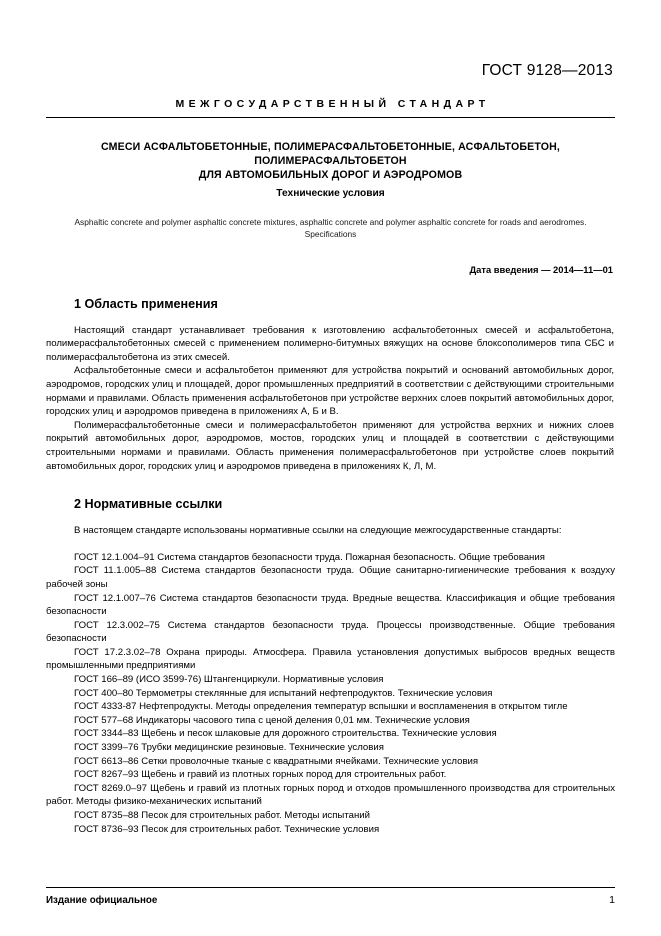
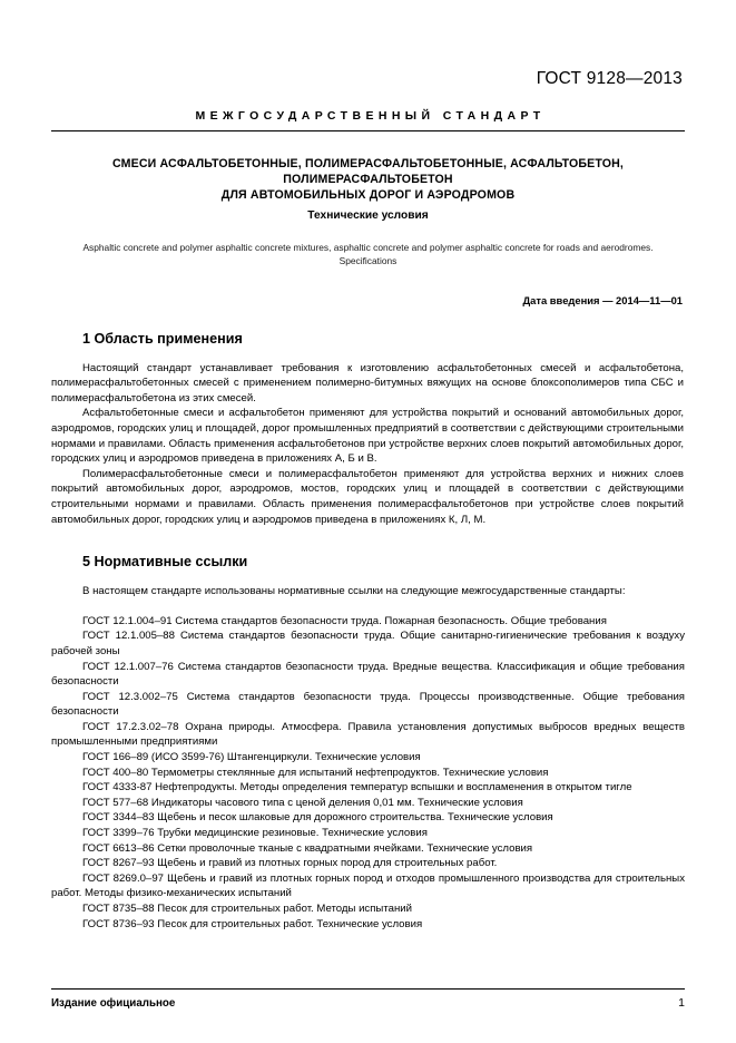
  ГОСТ 9128—2013
  МЕЖГОСУДАРСТВЕННЫЙ СТАНДАРТ
  СМЕСИ АСФАЛЬТОБЕТОННЫЕ, ПОЛИМЕРАСФАЛЬТОБЕТОННЫЕ, АСФАЛЬТОБЕТОН,
  ПОЛИМЕРАСФАЛЬТОБЕТОН
  ДЛЯ АВТОМОБИЛЬНЫХ ДОРОГ И АЭРОДРОМОВ
  Технические условия
  Asphaltic concrete and polymer asphaltic concrete mixtures, asphaltic concrete and polymer asphaltic concrete for roads and aerodromes. Specifications
  Дата введения — 2014—11—01
  1 Область применения
  Настоящий стандарт устанавливает требования к изготовлению асфальтобетонных смесей и асфальтобетона, полимерасфальтобетонных смесей с применением полимерно-битумных вяжущих на основе блоксополимеров типа СБС и полимерасфальтобетона из этих смесей.
  Асфальтобетонные смеси и асфальтобетон применяют для устройства покрытий и оснований автомобильных дорог, аэродромов, городских улиц и площадей, дорог промышленных предприятий в соответствии с действующими строительными нормами и правилами. Область применения асфальтобетонов при устройстве верхних слоев покрытий автомобильных дорог, городских улиц и аэродромов приведена в приложениях А, Б и В.
  Полимерасфальтобетонные смеси и полимерасфальтобетон применяют для устройства верхних и нижних слоев покрытий автомобильных дорог, аэродромов, мостов, городских улиц и площадей в соответствии с действующими строительными нормами и правилами. Область применения полимерасфальтобетонов при устройстве слоев покрытий автомобильных дорог, городских улиц и аэродромов приведена в приложениях К, Л, М.
- 2 Нормативные ссылки
+ 5 Нормативные ссылки
  В настоящем стандарте использованы нормативные ссылки на следующие межгосударственные стандарты:
  ГОСТ 12.1.004–91 Система стандартов безопасности труда. Пожарная безопасность. Общие требования
- ГОСТ 11.1.005–88 Система стандартов безопасности труда. Общие санитарно-гигиенические требования к воздуху рабочей зоны
+ ГОСТ 12.1.005–88 Система стандартов безопасности труда. Общие санитарно-гигиенические требования к воздуху рабочей зоны
  ГОСТ 12.1.007–76 Система стандартов безопасности труда. Вредные вещества. Классификация и общие требования безопасности
  ГОСТ 12.3.002–75 Система стандартов безопасности труда. Процессы производственные. Общие требования безопасности
  ГОСТ 17.2.3.02–78 Охрана природы. Атмосфера. Правила установления допустимых выбросов вредных веществ промышленными предприятиями
- ГОСТ 166–89 (ИСО 3599-76) Штангенциркули. Нормативные условия
+ ГОСТ 166–89 (ИСО 3599-76) Штангенциркули. Технические условия
  ГОСТ 400–80 Термометры стеклянные для испытаний нефтепродуктов. Технические условия
  ГОСТ 4333-87 Нефтепродукты. Методы определения температур вспышки и воспламенения в открытом тигле
  ГОСТ 577–68 Индикаторы часового типа с ценой деления 0,01 мм. Технические условия
  ГОСТ 3344–83 Щебень и песок шлаковые для дорожного строительства. Технические условия
  ГОСТ 3399–76 Трубки медицинские резиновые. Технические условия
  ГОСТ 6613–86 Сетки проволочные тканые с квадратными ячейками. Технические условия
  ГОСТ 8267–93 Щебень и гравий из плотных горных пород для строительных работ.
  ГОСТ 8269.0–97 Щебень и гравий из плотных горных пород и отходов промышленного производства для строительных работ. Методы физико-механических испытаний
  ГОСТ 8735–88 Песок для строительных работ. Методы испытаний
  ГОСТ 8736–93 Песок для строительных работ. Технические условия
  Издание официальное
  1
